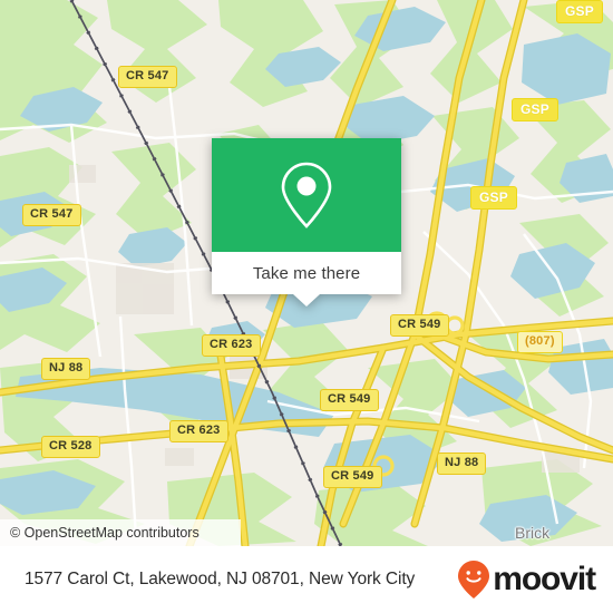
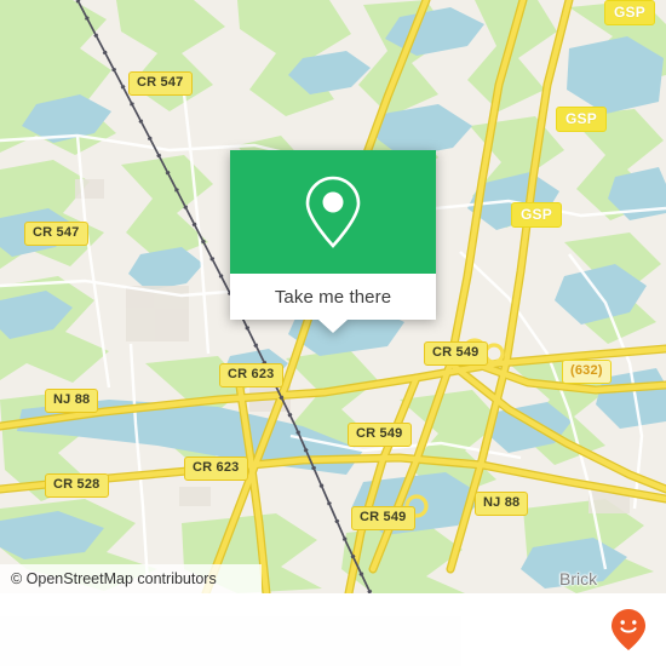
  CR 547
  CR 547
  GSP
  GSP
  GSP
  CR 623
  CR 549
- (807)
+ (632)
  NJ 88
  CR 549
  CR 623
  CR 528
  NJ 88
  CR 549
  Brick
  Take me there
  © OpenStreetMap contributors
- 1577 Carol Ct, Lakewood, NJ 08701, New York City
- moovit
